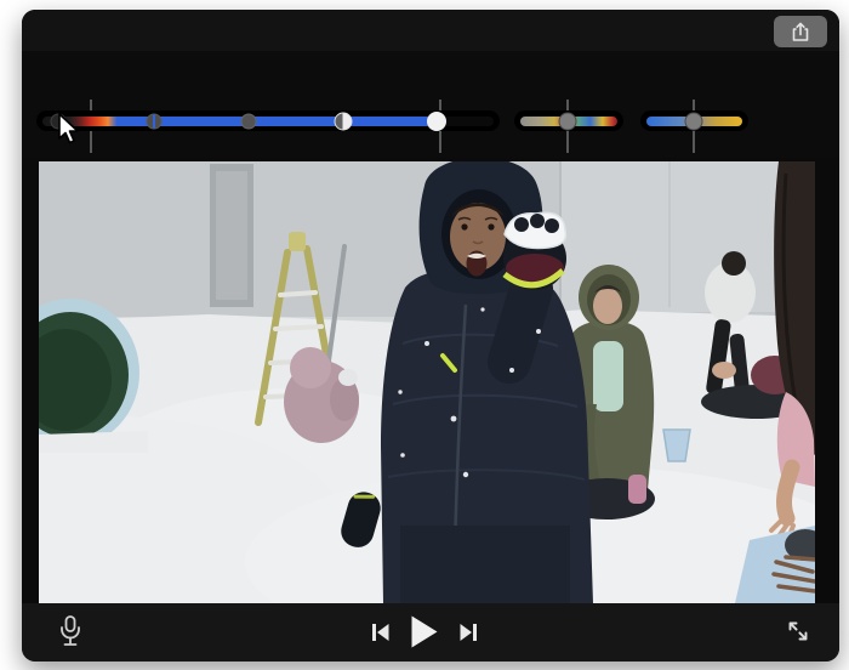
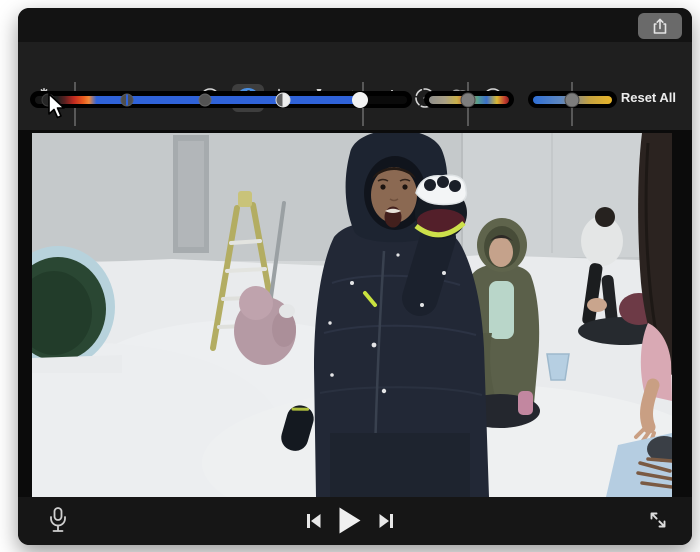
+ Reset All
